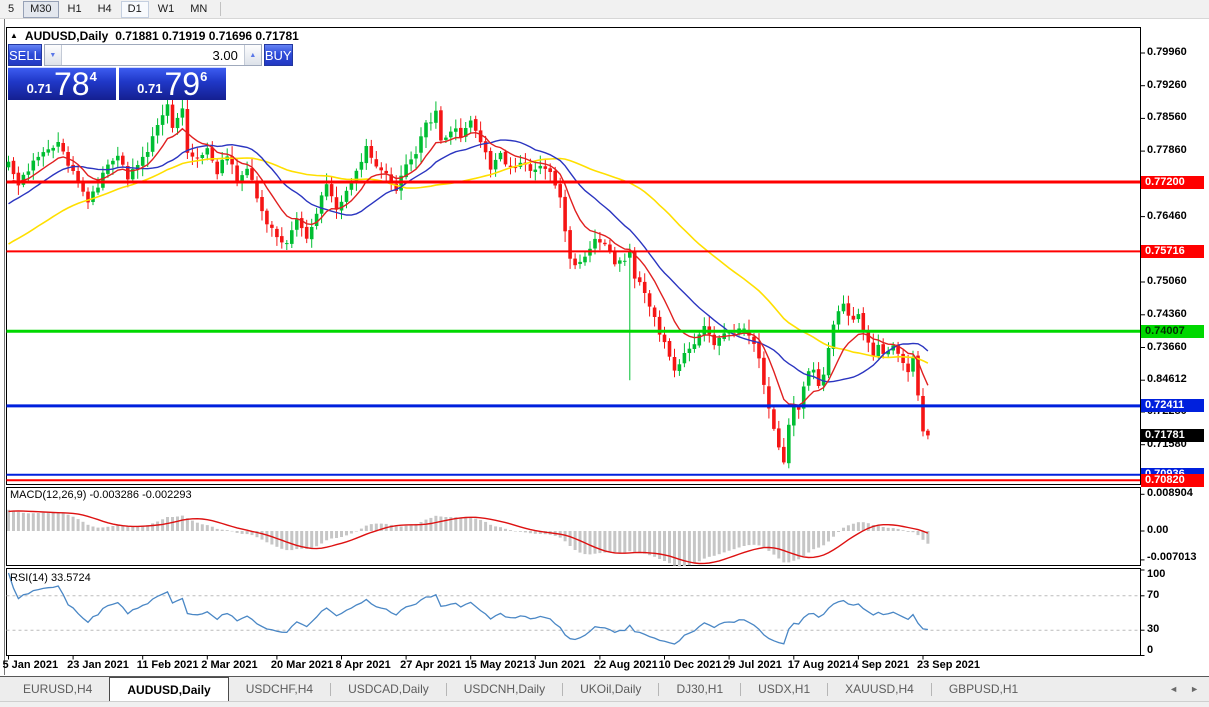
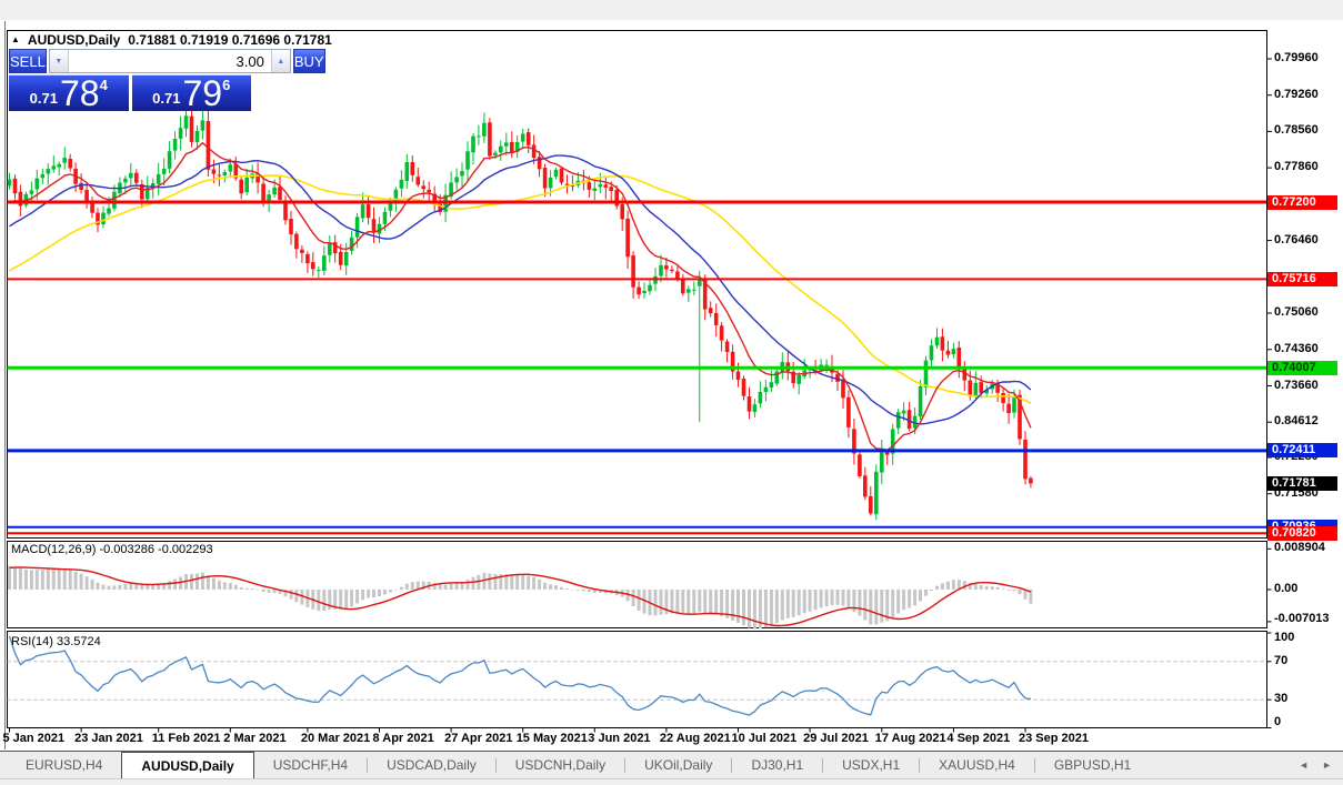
- 5
- M30
- H1
- H4
- D1
- W1
- MN
  ▲
  AUDUSD,Daily
  0.71881 0.71919 0.71696 0.71781
  SELL
  3.00
  BUY
  0.71
  78
  4
  0.71
  79
  6
  MACD(12,26,9) -0.003286 -0.002293
  RSI(14) 33.5724
  0.79960
  0.79260
  0.78560
  0.77860
  0.76460
  0.75060
  0.74360
  0.73660
  0.84612
  0.71580
  0.77200
  0.75716
  0.74007
  0.72411
  0.70820
  0.71781
  0.008904
  0.00
  -0.007013
  100
  70
  30
  0
  5 Jan 2021
  23 Jan 2021
  11 Feb 2021
  2 Mar 2021
  20 Mar 2021
  8 Apr 2021
  27 Apr 2021
  15 May 2021
  3 Jun 2021
  22 Aug 2021
- 10 Dec 2021
+ 10 Jul 2021
  29 Jul 2021
  17 Aug 2021
  4 Sep 2021
  23 Sep 2021
  EURUSD,H4
  AUDUSD,Daily
  USDCHF,H4
  USDCAD,Daily
  USDCNH,Daily
  UKOil,Daily
  DJ30,H1
  USDX,H1
  XAUUSD,H4
  GBPUSD,H1
  ◄
  ►
